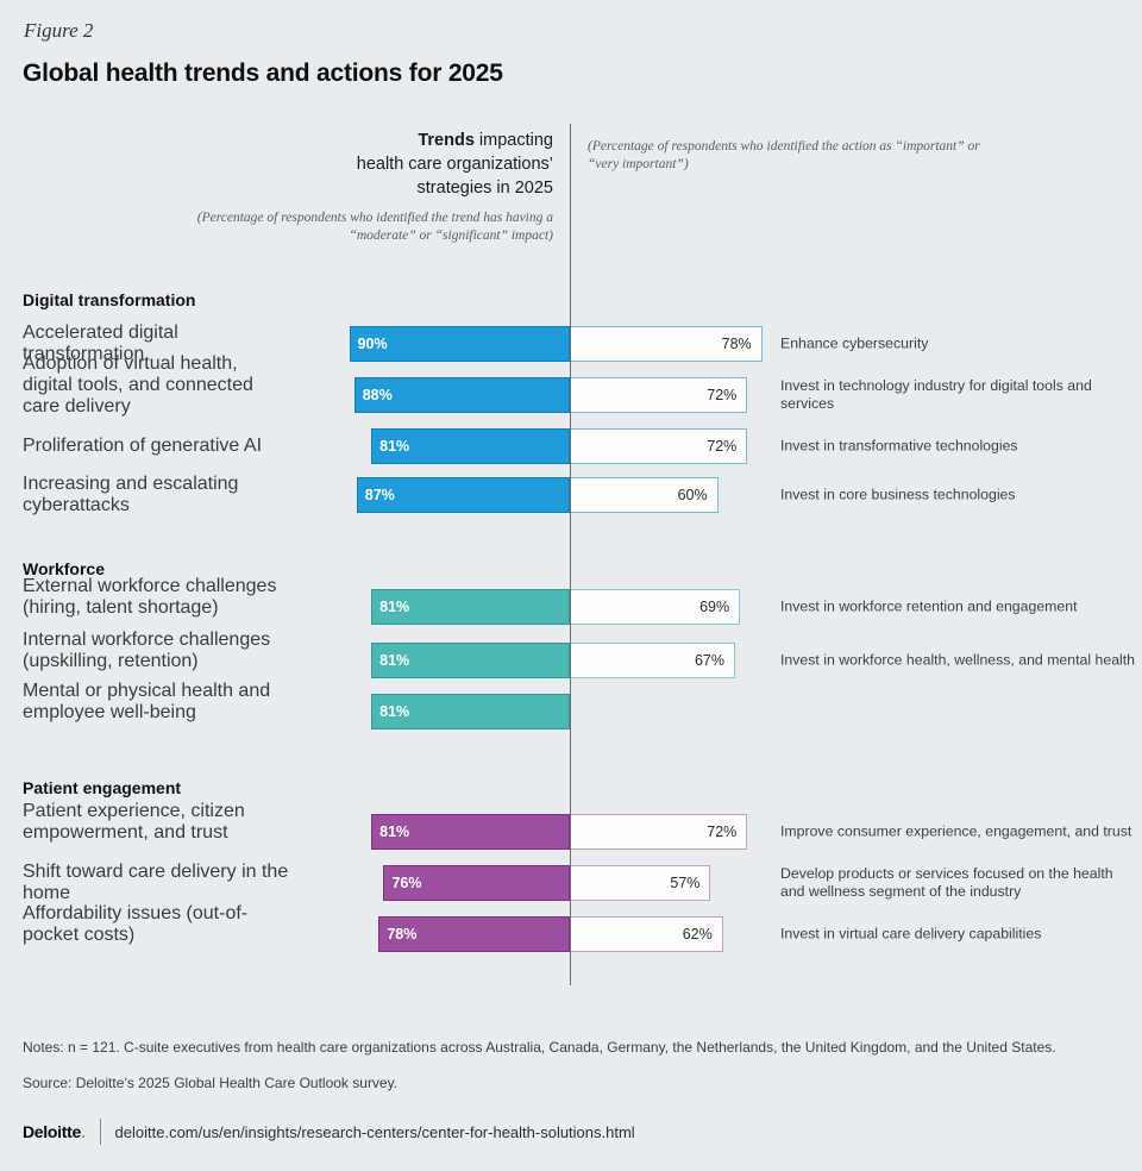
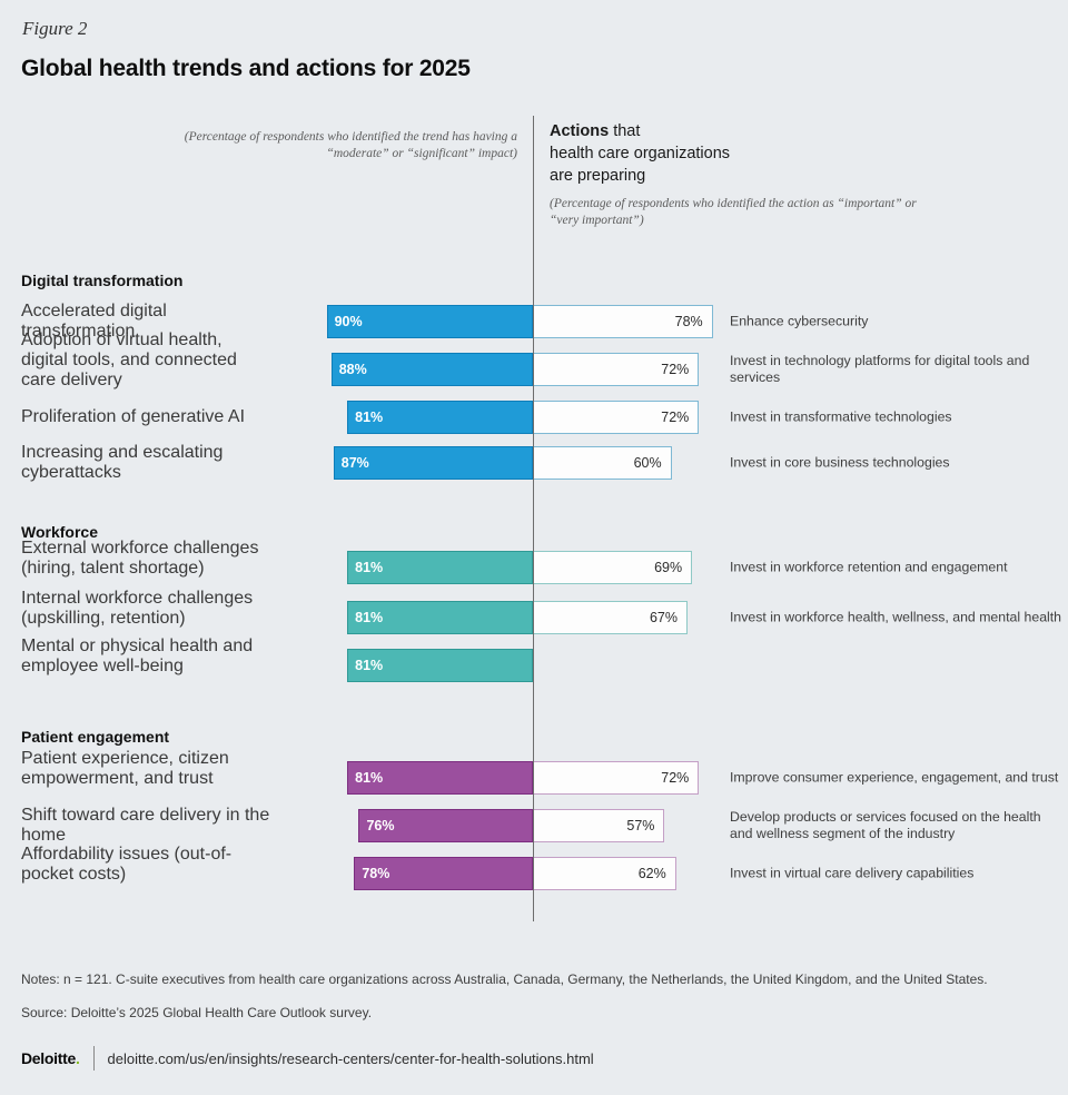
  Figure 2
  Global health trends and actions for 2025
- Trends impacting
- health care organizations’
- strategies in 2025
  (Percentage of respondents who identified the trend has having a “moderate” or “significant” impact)
+ Actions that
+ health care organizations
+ are preparing
  (Percentage of respondents who identified the action as “important” or “very important”)
  Digital transformation
  Accelerated digital transformation
  90%
  78%
  Enhance cybersecurity
  Adoption of virtual health, digital tools, and connected care delivery
  88%
  72%
- Invest in technology industry for digital tools and services
+ Invest in technology platforms for digital tools and services
  Proliferation of generative AI
  81%
  72%
  Invest in transformative technologies
  Increasing and escalating cyberattacks
  87%
  60%
  Invest in core business technologies
  Workforce
  External workforce challenges (hiring, talent shortage)
  81%
  69%
  Invest in workforce retention and engagement
  Internal workforce challenges (upskilling, retention)
  81%
  67%
  Invest in workforce health, wellness, and mental health
  Mental or physical health and employee well-being
  81%
  Patient engagement
  Patient experience, citizen empowerment, and trust
  81%
  72%
  Improve consumer experience, engagement, and trust
  Shift toward care delivery in the home
  76%
  57%
  Develop products or services focused on the health and wellness segment of the industry
  Affordability issues (out-of-pocket costs)
  78%
  62%
  Invest in virtual care delivery capabilities
  Notes: n = 121. C-suite executives from health care organizations across Australia, Canada, Germany, the Netherlands, the United Kingdom, and the United States.
  Source: Deloitte’s 2025 Global Health Care Outlook survey.
  Deloitte.
  deloitte.com/us/en/insights/research-centers/center-for-health-solutions.html
